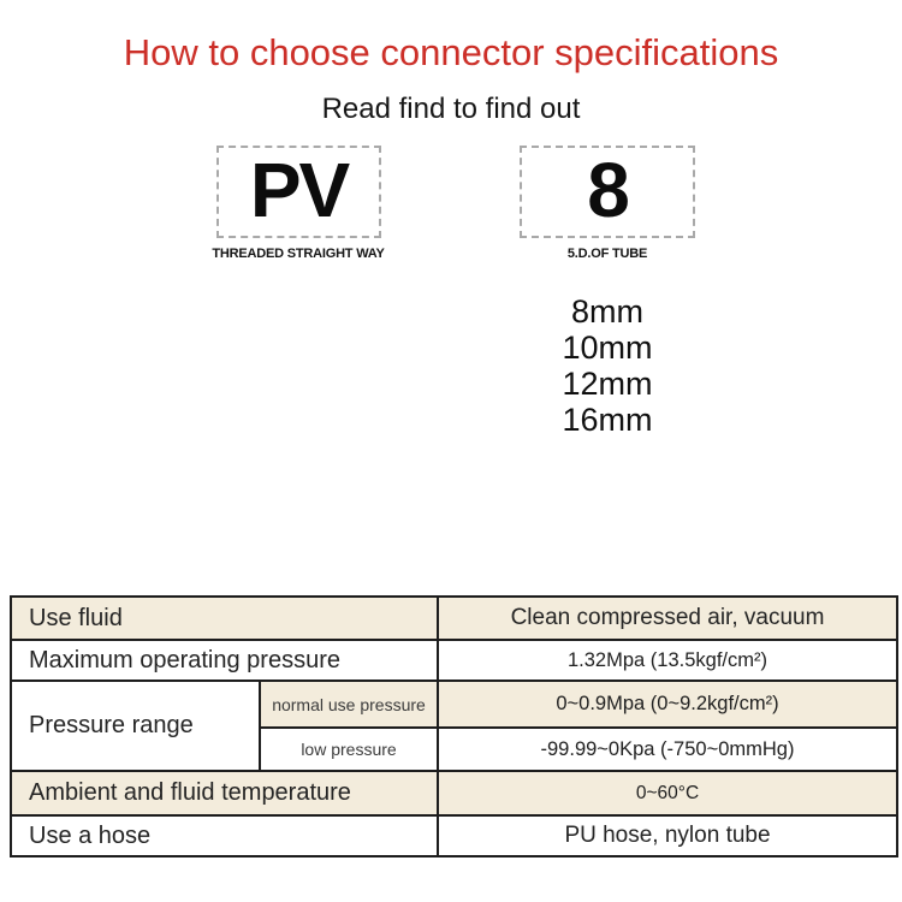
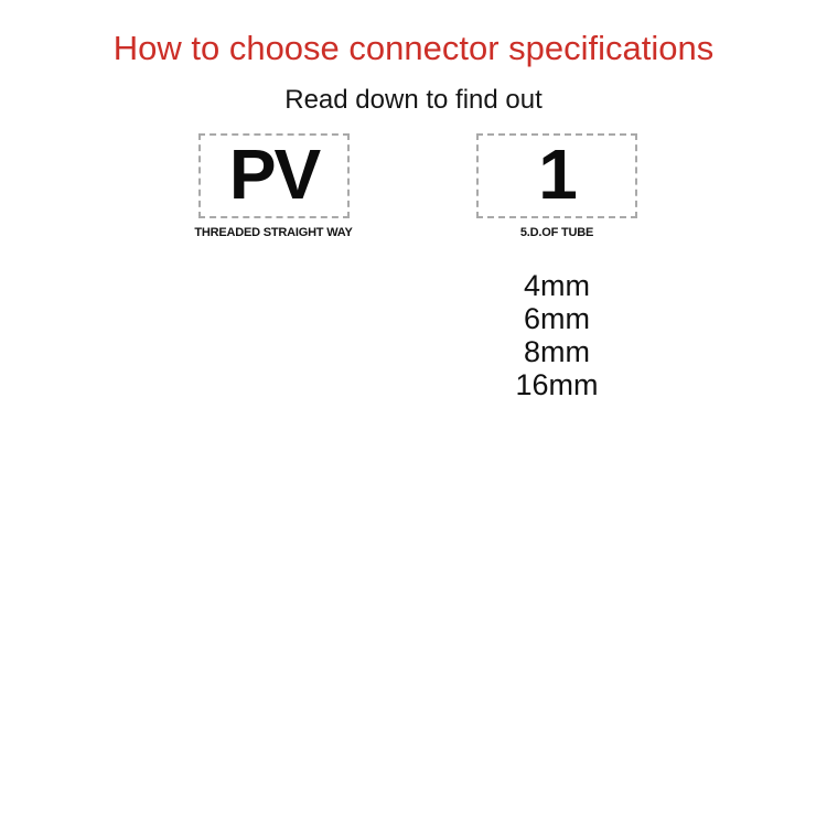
  How to choose connector specifications
- Read find to find out
+ Read down to find out
  PV
- 8
+ 1
  THREADED STRAIGHT WAY
  5.D.OF TUBE
+ 4mm
+ 6mm
  8mm
- 10mm
- 12mm
  16mm
- Use fluid	Clean compressed air, vacuum
- Maximum operating pressure	1.32Mpa (13.5kgf/cm²)
- Pressure range	normal use pressure	0~0.9Mpa (0~9.2kgf/cm²)
- low pressure	-99.99~0Kpa (-750~0mmHg)
- Ambient and fluid temperature	0~60°C
- Use a hose	PU hose, nylon tube
